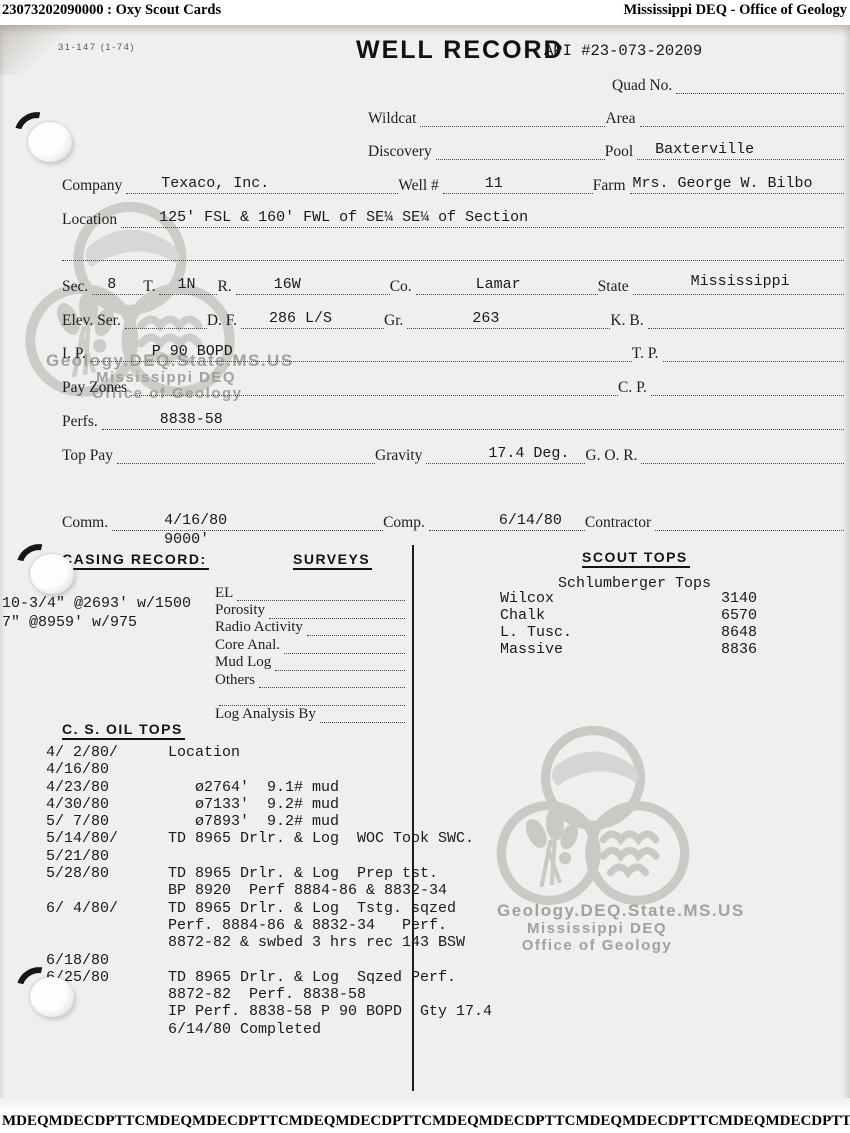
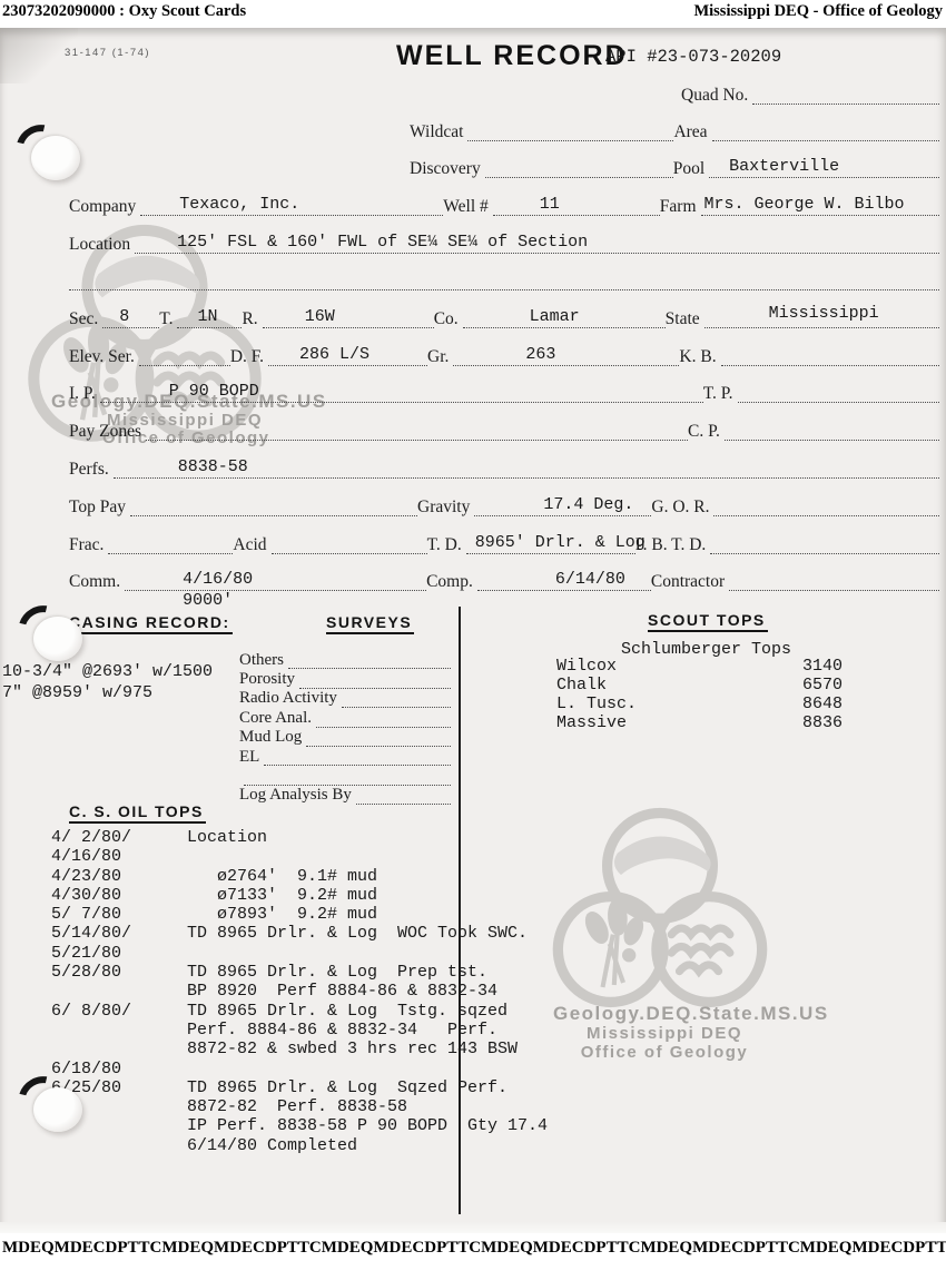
  23073202090000 : Oxy Scout Cards
  Mississippi DEQ - Office of Geology
  Geology.DEQ.State.MS.US
  Mississippi DEQ
  Office of Geology
  Geology.DEQ.State.MS.US
  Mississippi DEQ
  Office of Geology
  31-147 (1-74)
  WELL RECORD
  API #23-073-20209
  Quad No.
  Wildcat
  Area
  Discovery
  Pool
  Baxterville
  Company
  Texaco, Inc.
  Well #
  11
  Farm
  Mrs. George W. Bilbo
  Location
  125' FSL & 160' FWL of SE¼ SE¼ of Section
  Sec.
  8
  T.
  1N
  R.
  16W
  Co.
  Lamar
  State
  Mississippi
  Elev. Ser.
  D. F.
  286 L/S
  Gr.
  263
  K. B.
  I. P.
  P 90 BOPD
  T. P.
  Pay Zones
  C. P.
  Perfs.
  8838-58
  Top Pay
  Gravity
  17.4 Deg.
  G. O. R.
+ Frac.
+ Acid
+ T. D.
+ 8965' Drlr. & Log
+ P. B. T. D.
  Comm.
  4/16/80
  9000'
  Comp.
  6/14/80
  Contractor
  CASING RECORD:
  SURVEYS
  SCOUT TOPS
  10-3/4" @2693' w/1500
  7" @8959' w/975
- EL
+ Others
  Porosity
  Radio Activity
  Core Anal.
  Mud Log
- Others
+ EL
  Log Analysis By
  Schlumberger Tops
  Wilcox
  3140
  Chalk
  6570
  L. Tusc.
  8648
  Massive
  8836
  C. S. OIL TOPS
  4/ 2/80/
  Location
  4/16/80
  4/23/80
  ø2764' 9.1# mud
  4/30/80
  ø7133' 9.2# mud
  5/ 7/80
  ø7893' 9.2# mud
  5/14/80/
  TD 8965 Drlr. & Log WOC Took SWC.
  5/21/80
  5/28/80
  TD 8965 Drlr. & Log Prep tst.
  BP 8920 Perf 8884-86 & 8832-34
- 6/ 4/80/
+ 6/ 8/80/
  TD 8965 Drlr. & Log Tstg. sqzed
  Perf. 8884-86 & 8832-34 Perf.
  8872-82 & swbed 3 hrs rec 143 BSW
  6/18/80
  25/80
  TD 8965 Drlr. & Log Sqzed Perf.
  8872-82 Perf. 8838-58
  IP Perf. 8838-58 P 90 BOPD Gty 17.4
  6/14/80 Completed
  MDEQ
  MDECD
  PTTC
  MDEQ
  MDECD
  PTTC
  MDEQ
  MDECD
  PTTC
  MDEQ
  MDECD
  PTTC
  MDEQ
  MDECD
  PTTC
  MDEQ
  MDECD
  PTT
